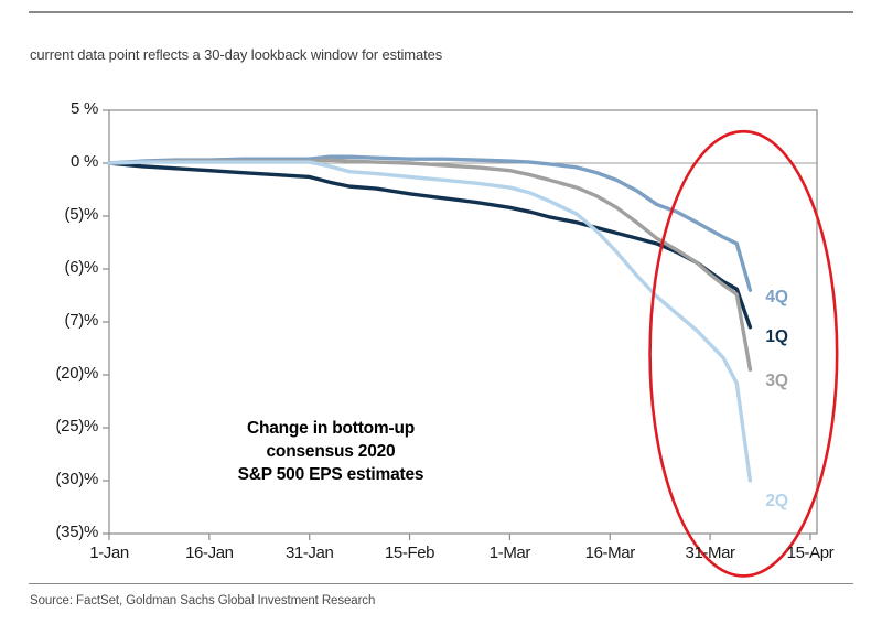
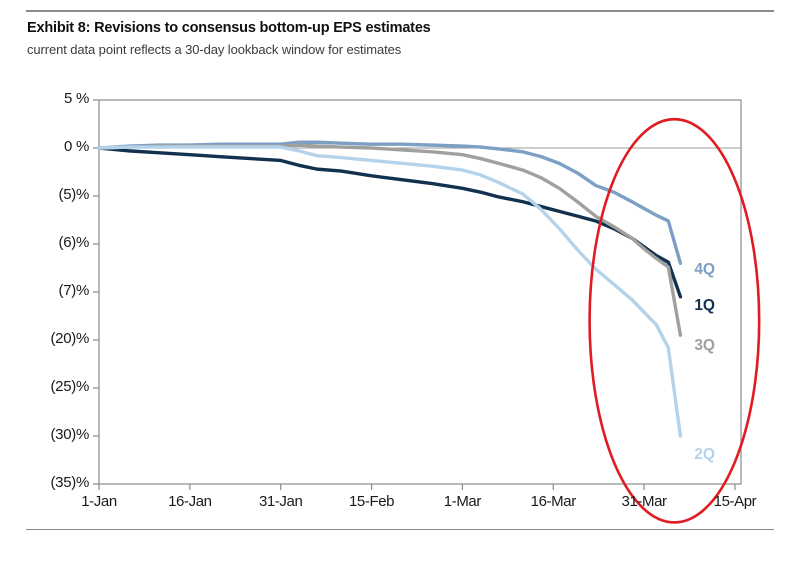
+ Exhibit 8: Revisions to consensus bottom-up EPS estimates
  current data point reflects a 30-day lookback window for estimates
  5 %
  0 %
  (5)%
  (6)%
  (7)%
  (20)%
  (25)%
  (30)%
  (35)%
  1-Jan
  16-Jan
  31-Jan
  15-Feb
  1-Mar
  16-Mar
  31-Mar
  15-Apr
  4Q
  1Q
  3Q
  2Q
- Change in bottom-up
- consensus 2020
- S&P 500 EPS estimates
- Source: FactSet, Goldman Sachs Global Investment Research
